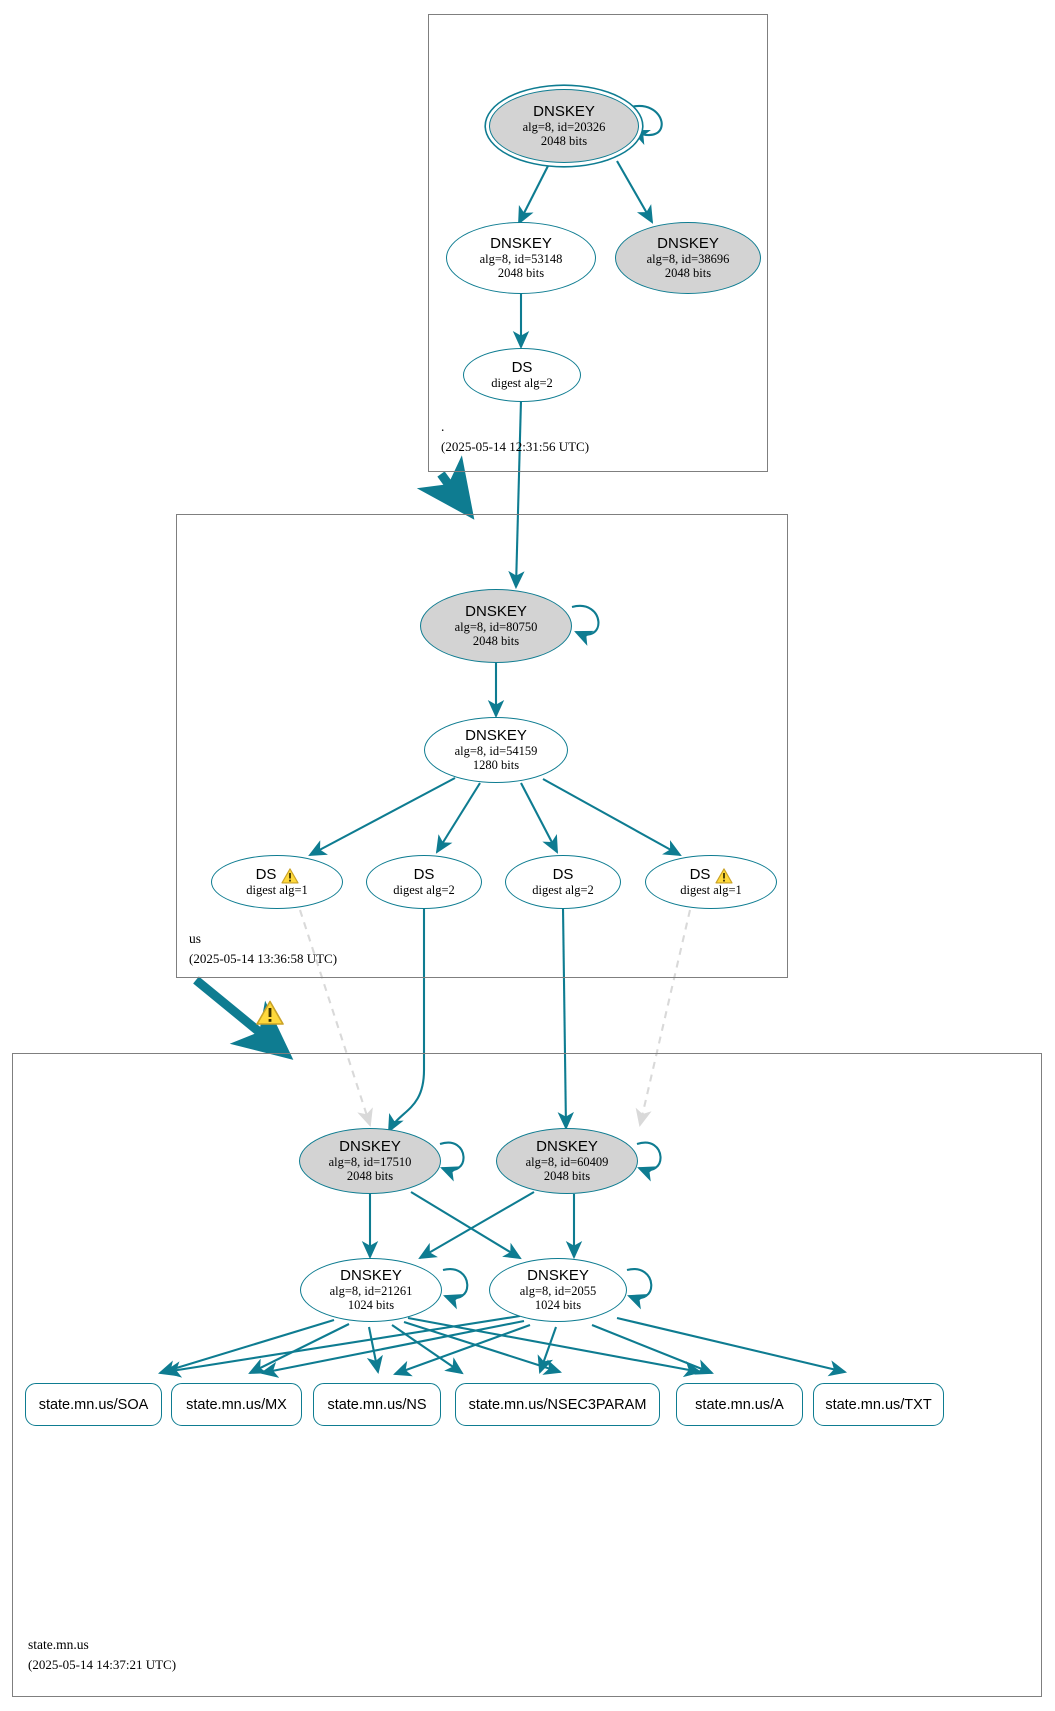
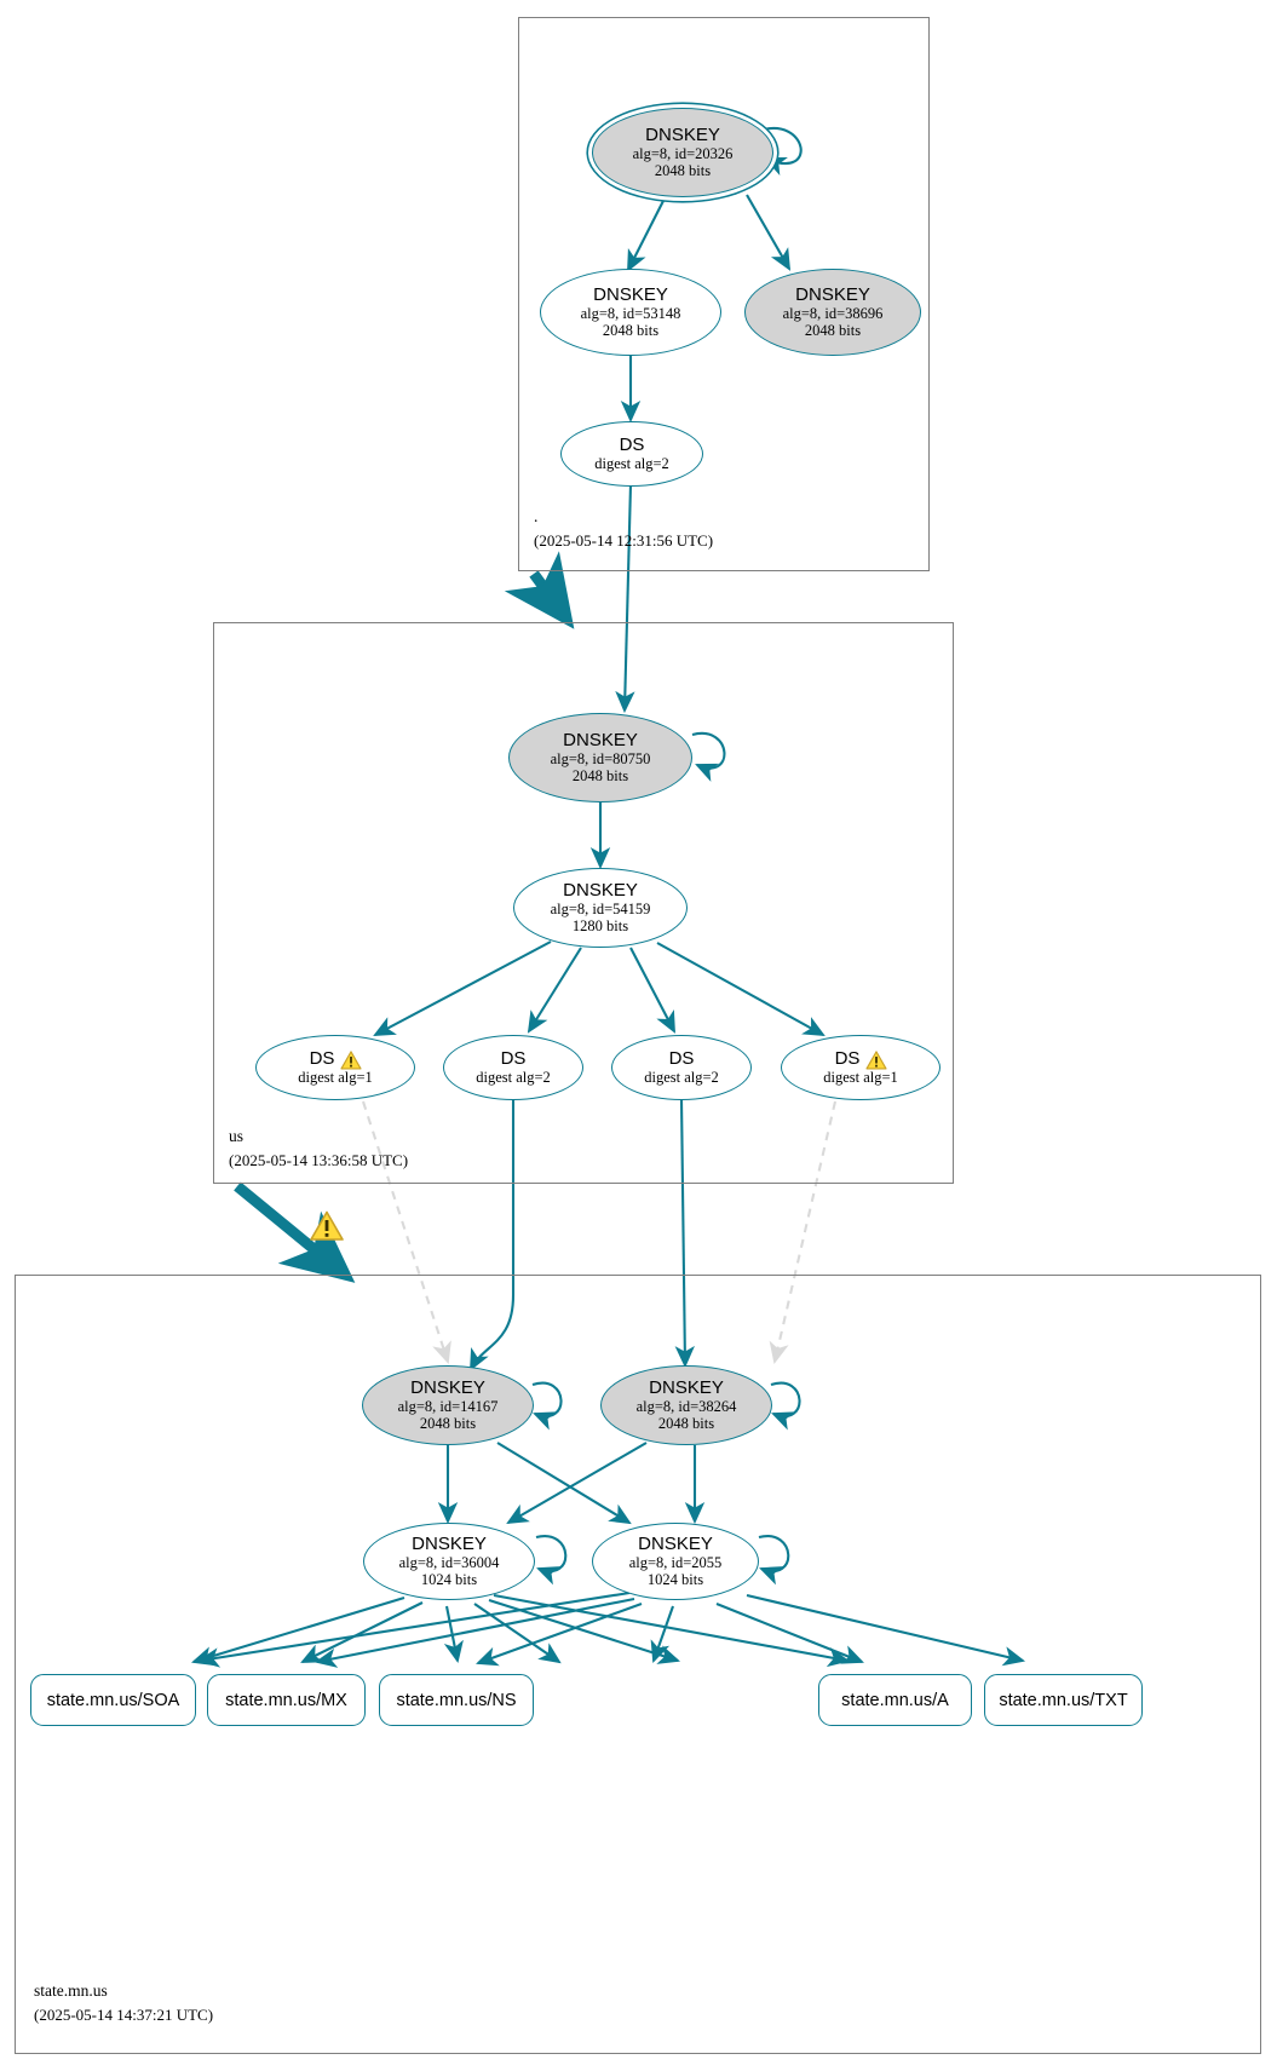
  .
  (2025-05-14 12:31:56 UTC)
  us
  (2025-05-14 13:36:58 UTC)
  state.mn.us
  (2025-05-14 14:37:21 UTC)
  DNSKEY
  alg=8, id=20326
  2048 bits
  DNSKEY
  alg=8, id=53148
  2048 bits
  DNSKEY
  alg=8, id=38696
  2048 bits
  DS
  digest alg=2
  DNSKEY
  alg=8, id=80750
  2048 bits
  DNSKEY
  alg=8, id=54159
  1280 bits
  DS
  digest alg=1
  DS
  digest alg=2
  DS
  digest alg=2
  DS
  digest alg=1
  DNSKEY
- alg=8, id=17510
+ alg=8, id=14167
  2048 bits
  DNSKEY
- alg=8, id=60409
+ alg=8, id=38264
  2048 bits
  DNSKEY
- alg=8, id=21261
+ alg=8, id=36004
  1024 bits
  DNSKEY
  alg=8, id=2055
  1024 bits
  state.mn.us/SOA
  state.mn.us/MX
  state.mn.us/NS
- state.mn.us/NSEC3PARAM
  state.mn.us/A
  state.mn.us/TXT
